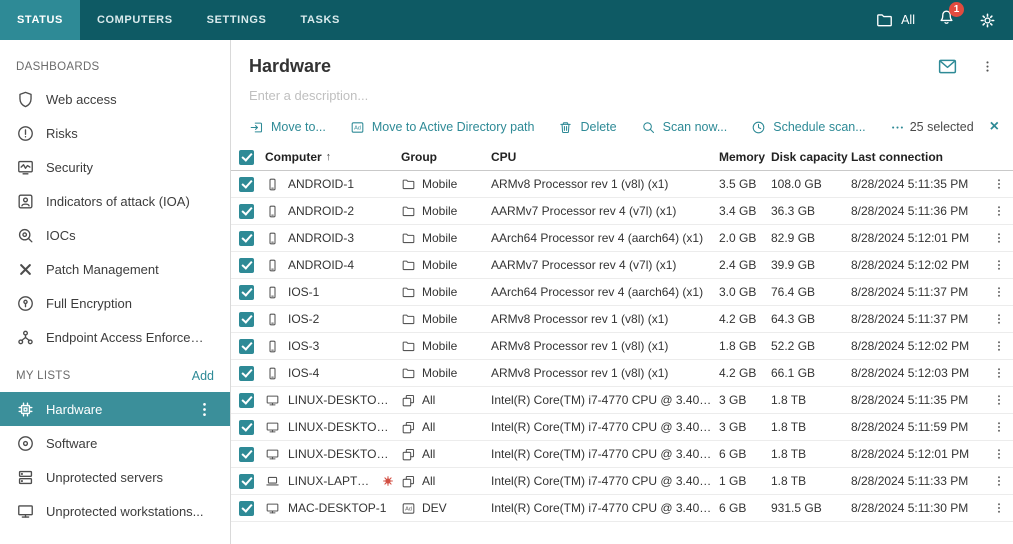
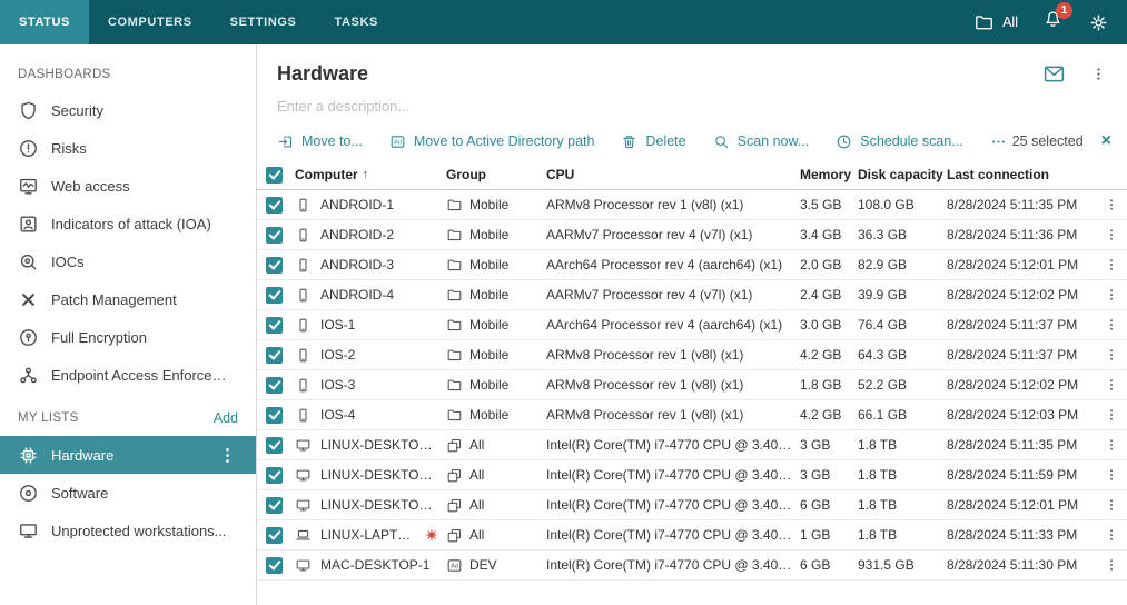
  STATUS
  COMPUTERS
  SETTINGS
  TASKS
  All
  1
  DASHBOARDS
- Web access
+ Security
  Risks
- Security
+ Web access
  Indicators of attack (IOA)
  IOCs
  Patch Management
  Full Encryption
  Endpoint Access Enforcemen
  MY LISTS
  Add
  Hardware
  Software
- Unprotected servers
  Unprotected workstations...
  Hardware
  Enter a description...
  Move to...
  Move to Active Directory path
  Delete
  Scan now...
  Schedule scan...
  25 selected
  ×
  Computer
  ↑
  Group
  CPU
  Memory
  Disk capacity
  Last connection
  ANDROID-1
  Mobile
  ARMv8 Processor rev 1 (v8l) (x1)
  3.5 GB
  108.0 GB
  8/28/2024 5:11:35 PM
  ANDROID-2
  Mobile
  AARMv7 Processor rev 4 (v7l) (x1)
  3.4 GB
  36.3 GB
  8/28/2024 5:11:36 PM
  ANDROID-3
  Mobile
  AArch64 Processor rev 4 (aarch64) (x1)
  2.0 GB
  82.9 GB
  8/28/2024 5:12:01 PM
  ANDROID-4
  Mobile
  AARMv7 Processor rev 4 (v7l) (x1)
  2.4 GB
  39.9 GB
  8/28/2024 5:12:02 PM
  IOS-1
  Mobile
  AArch64 Processor rev 4 (aarch64) (x1)
  3.0 GB
  76.4 GB
  8/28/2024 5:11:37 PM
  IOS-2
  Mobile
  ARMv8 Processor rev 1 (v8l) (x1)
  4.2 GB
  64.3 GB
  8/28/2024 5:11:37 PM
  IOS-3
  Mobile
  ARMv8 Processor rev 1 (v8l) (x1)
  1.8 GB
  52.2 GB
  8/28/2024 5:12:02 PM
  IOS-4
  Mobile
  ARMv8 Processor rev 1 (v8l) (x1)
  4.2 GB
  66.1 GB
  8/28/2024 5:12:03 PM
  LINUX-DESKTOP-1
  All
  Intel(R) Core(TM) i7-4770 CPU @ 3.40GH
  3 GB
  1.8 TB
  8/28/2024 5:11:35 PM
  LINUX-DESKTOP-2
  All
  Intel(R) Core(TM) i7-4770 CPU @ 3.40GH
  3 GB
  1.8 TB
  8/28/2024 5:11:59 PM
  LINUX-DESKTOP-3
  All
  Intel(R) Core(TM) i7-4770 CPU @ 3.40GH
  6 GB
  1.8 TB
  8/28/2024 5:12:01 PM
  LINUX-LAPTOP
  All
  Intel(R) Core(TM) i7-4770 CPU @ 3.40GH
  1 GB
  1.8 TB
  8/28/2024 5:11:33 PM
  MAC-DESKTOP-1
  DEV
  Intel(R) Core(TM) i7-4770 CPU @ 3.40GH
  6 GB
  931.5 GB
  8/28/2024 5:11:30 PM
